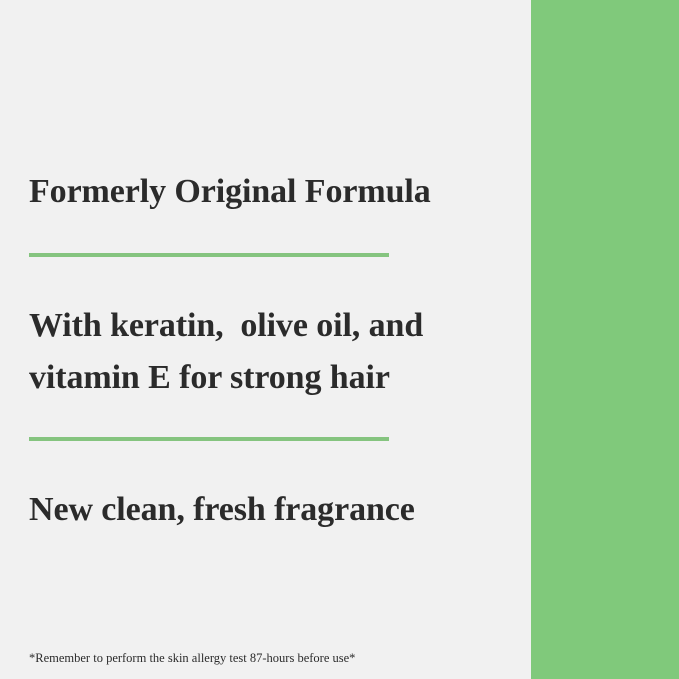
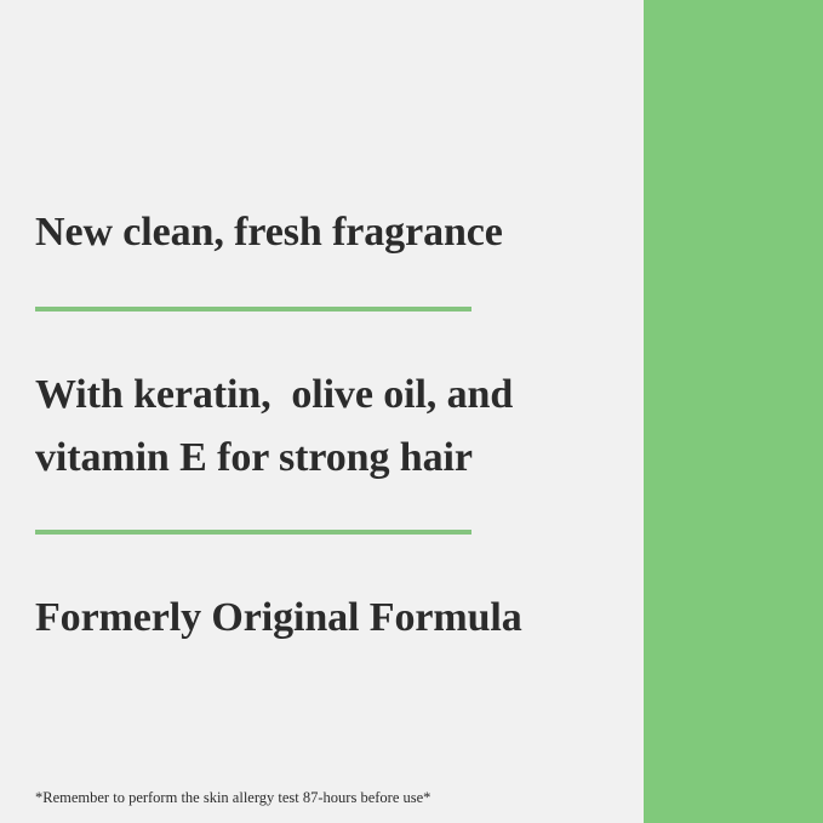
- Formerly Original Formula
+ New clean, fresh fragrance
  With keratin, olive oil, and
  vitamin E for strong hair
- New clean, fresh fragrance
+ Formerly Original Formula
  *Remember to perform the skin allergy test 87-hours before use*
